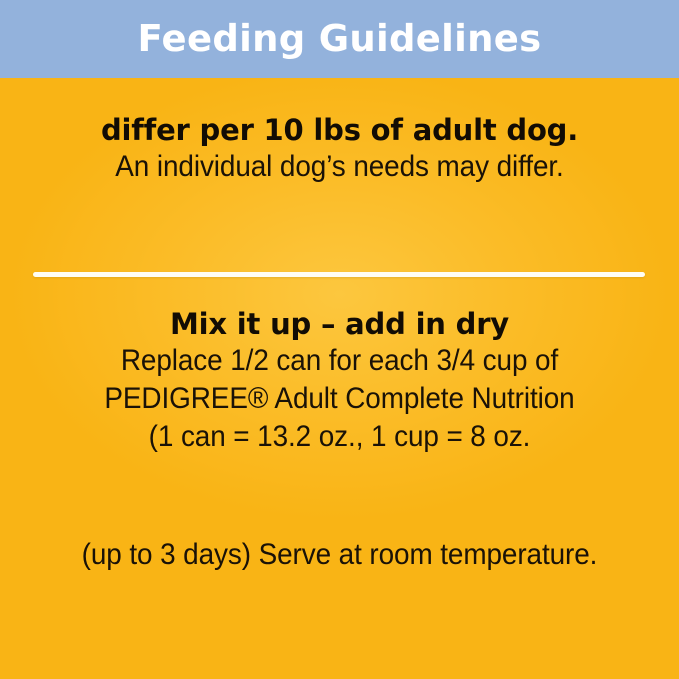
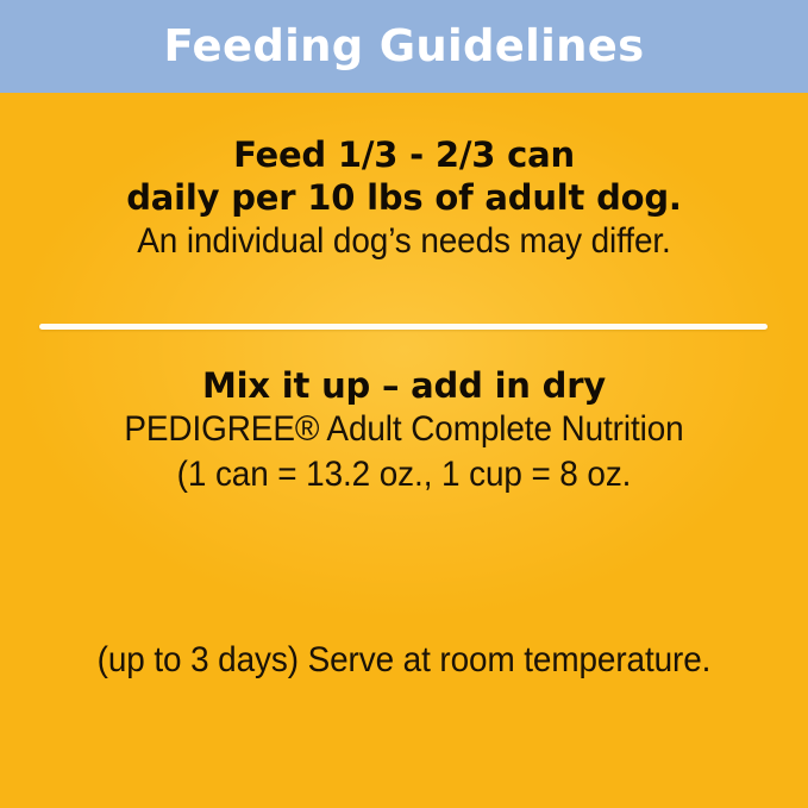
  Feeding Guidelines
+ Feed 1/3 - 2/3 can
- differ per 10 lbs of adult dog.
+ daily per 10 lbs of adult dog.
  An individual dog’s needs may differ.
  Mix it up – add in dry
- Replace 1/2 can for each 3/4 cup of
  PEDIGREE® Adult Complete Nutrition
  (1 can = 13.2 oz., 1 cup = 8 oz.
  (up to 3 days) Serve at room temperature.
